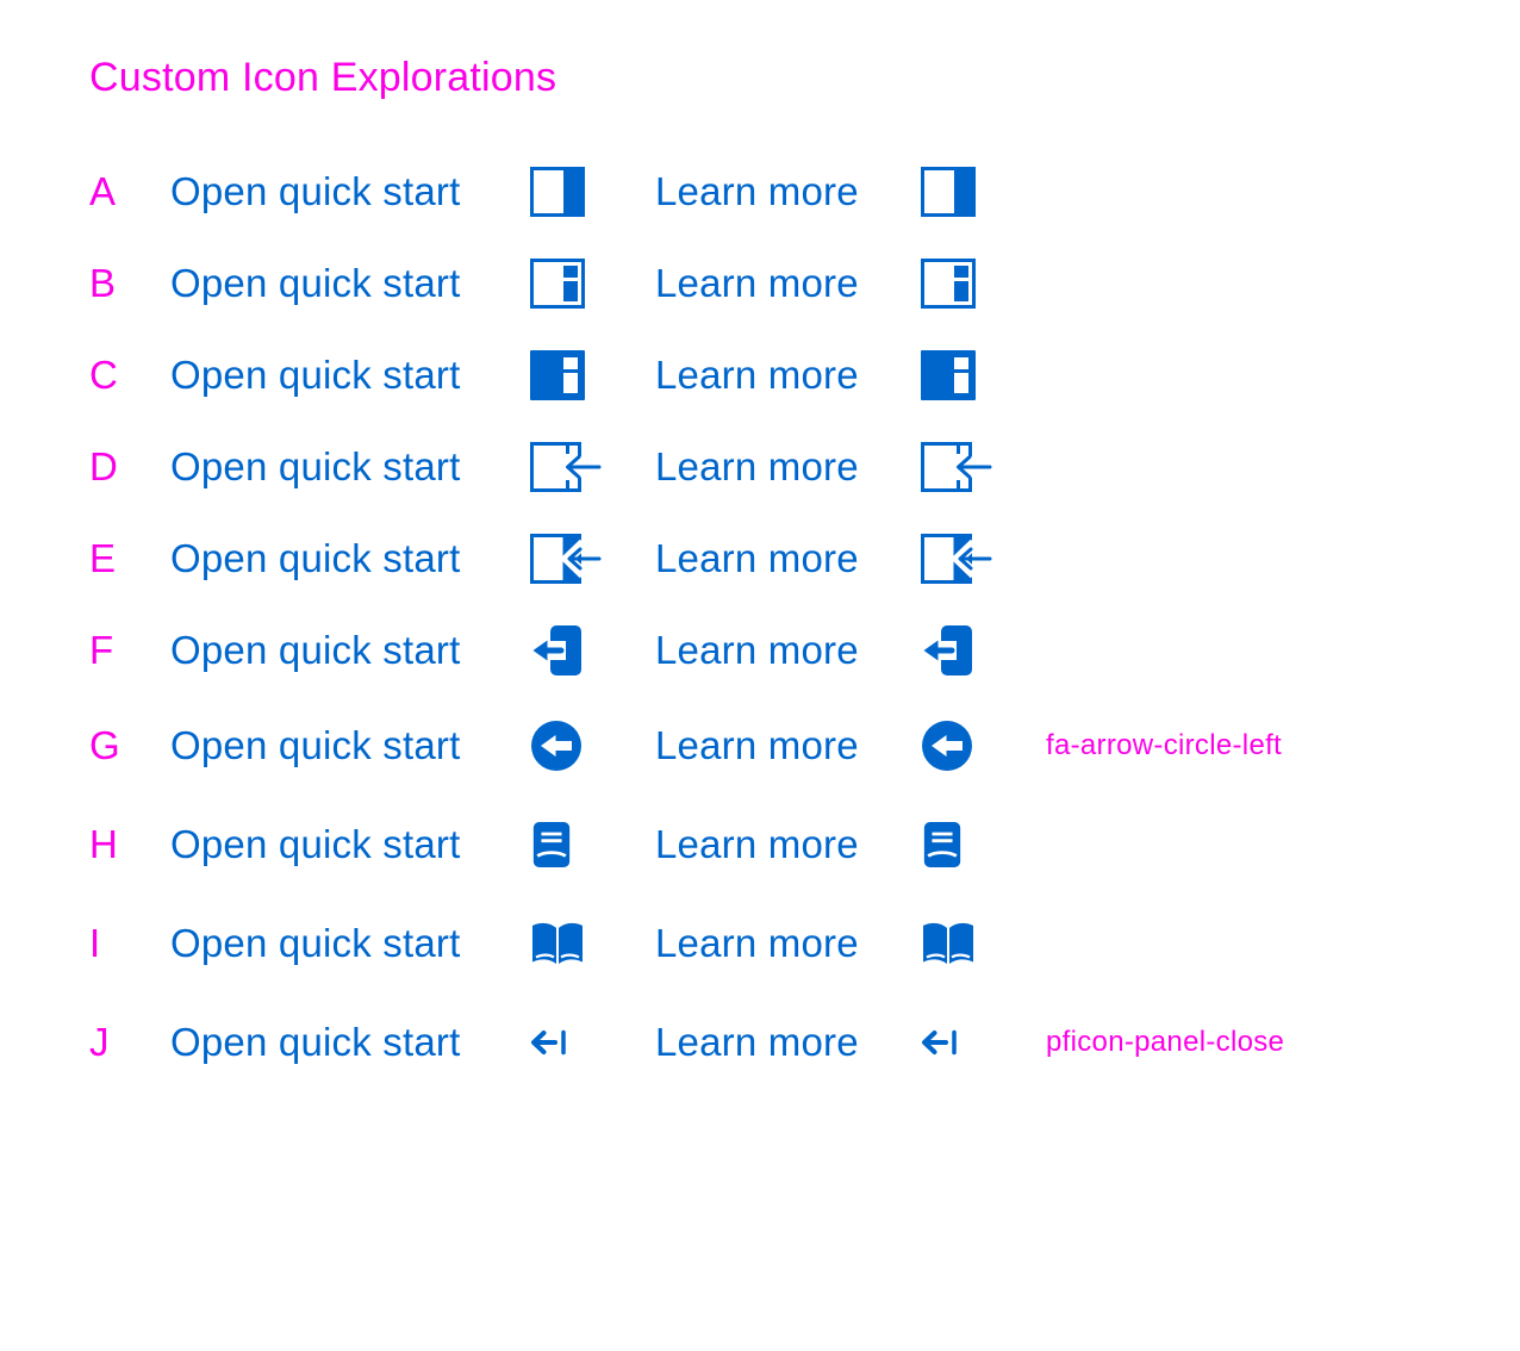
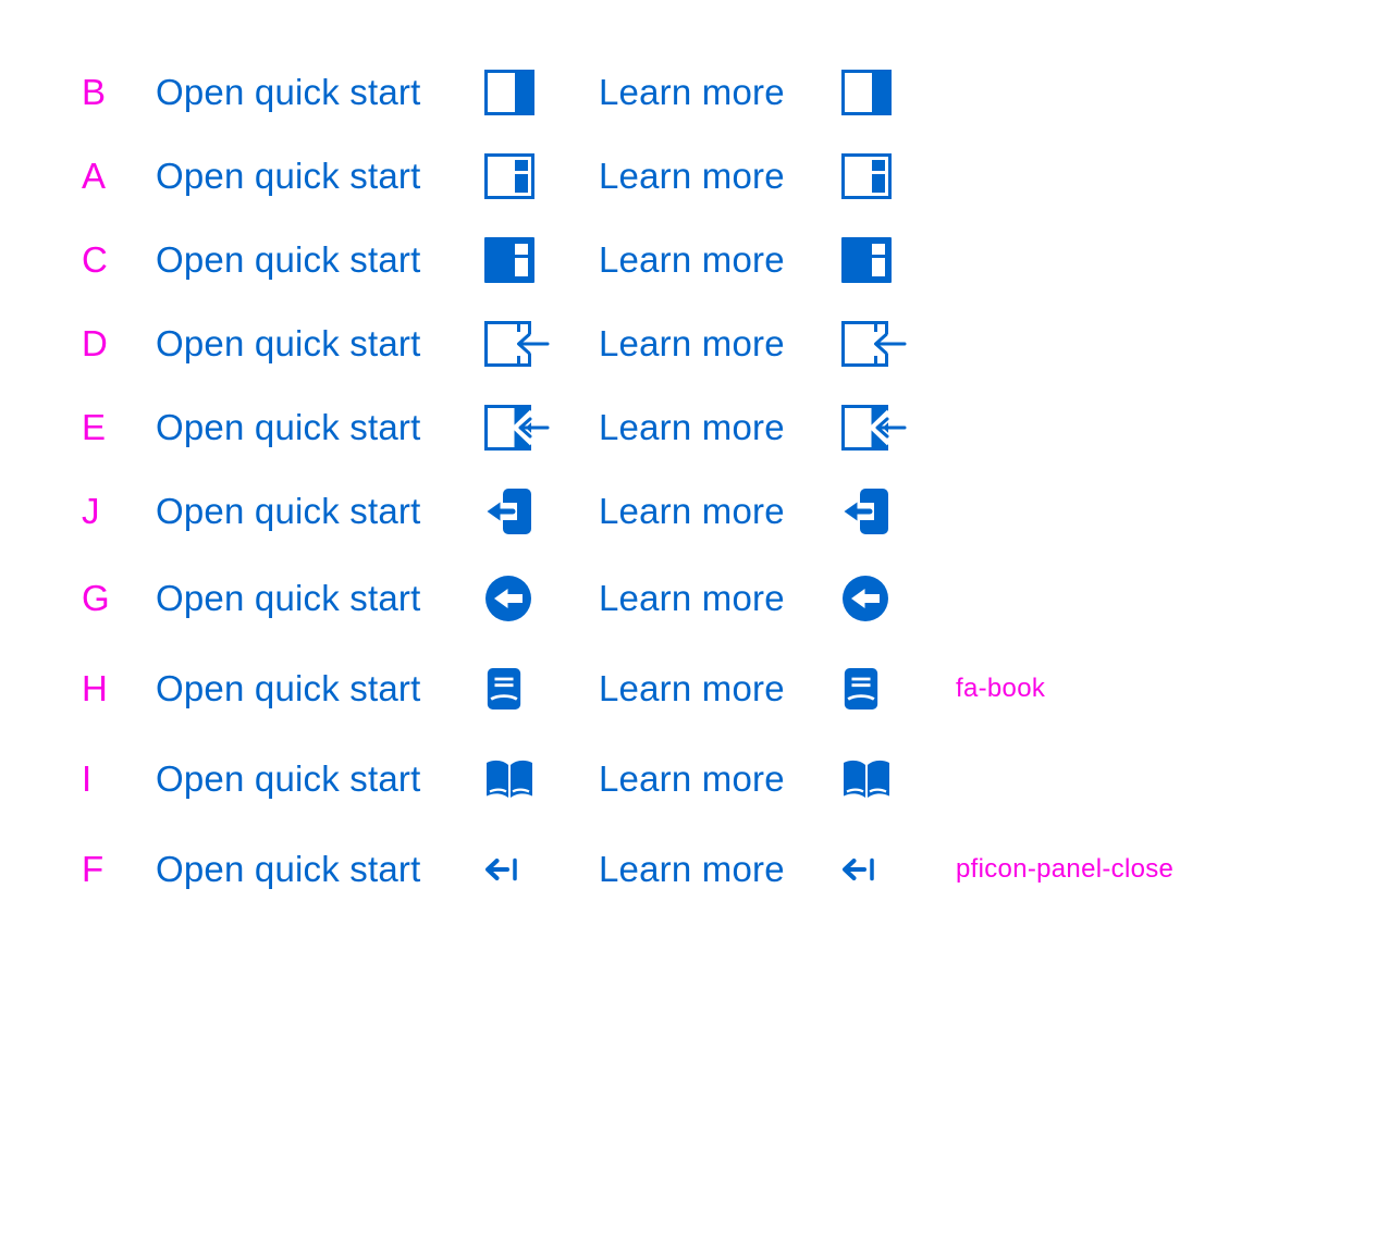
- Custom Icon Explorations
- A
+ B
  Open quick start
  Learn more
- B
+ A
  Open quick start
  Learn more
  C
  Open quick start
  Learn more
  D
  Open quick start
  Learn more
  E
  Open quick start
  Learn more
- F
+ J
  Open quick start
  Learn more
  G
  Open quick start
  Learn more
- fa-arrow-circle-left
  H
  Open quick start
  Learn more
+ fa-book
  I
  Open quick start
  Learn more
- J
+ F
  Open quick start
  Learn more
  pficon-panel-close
